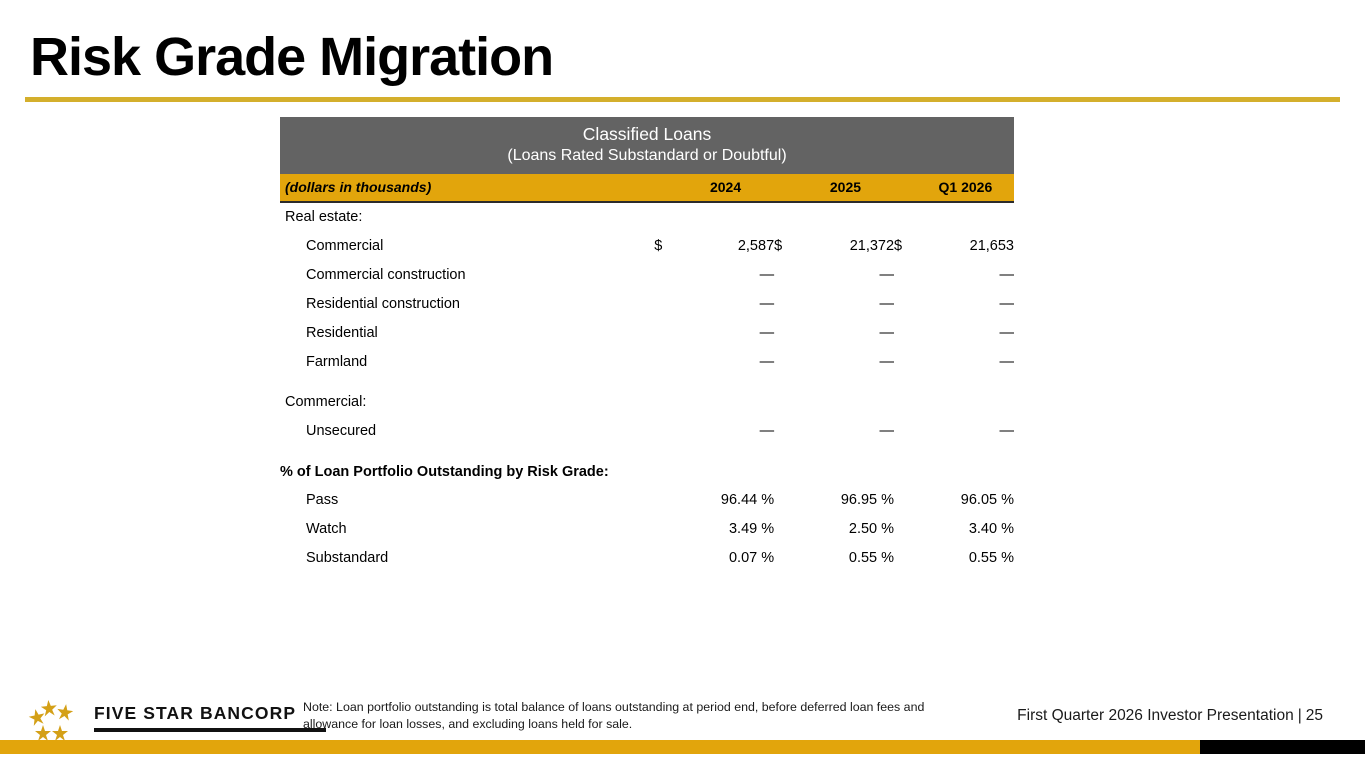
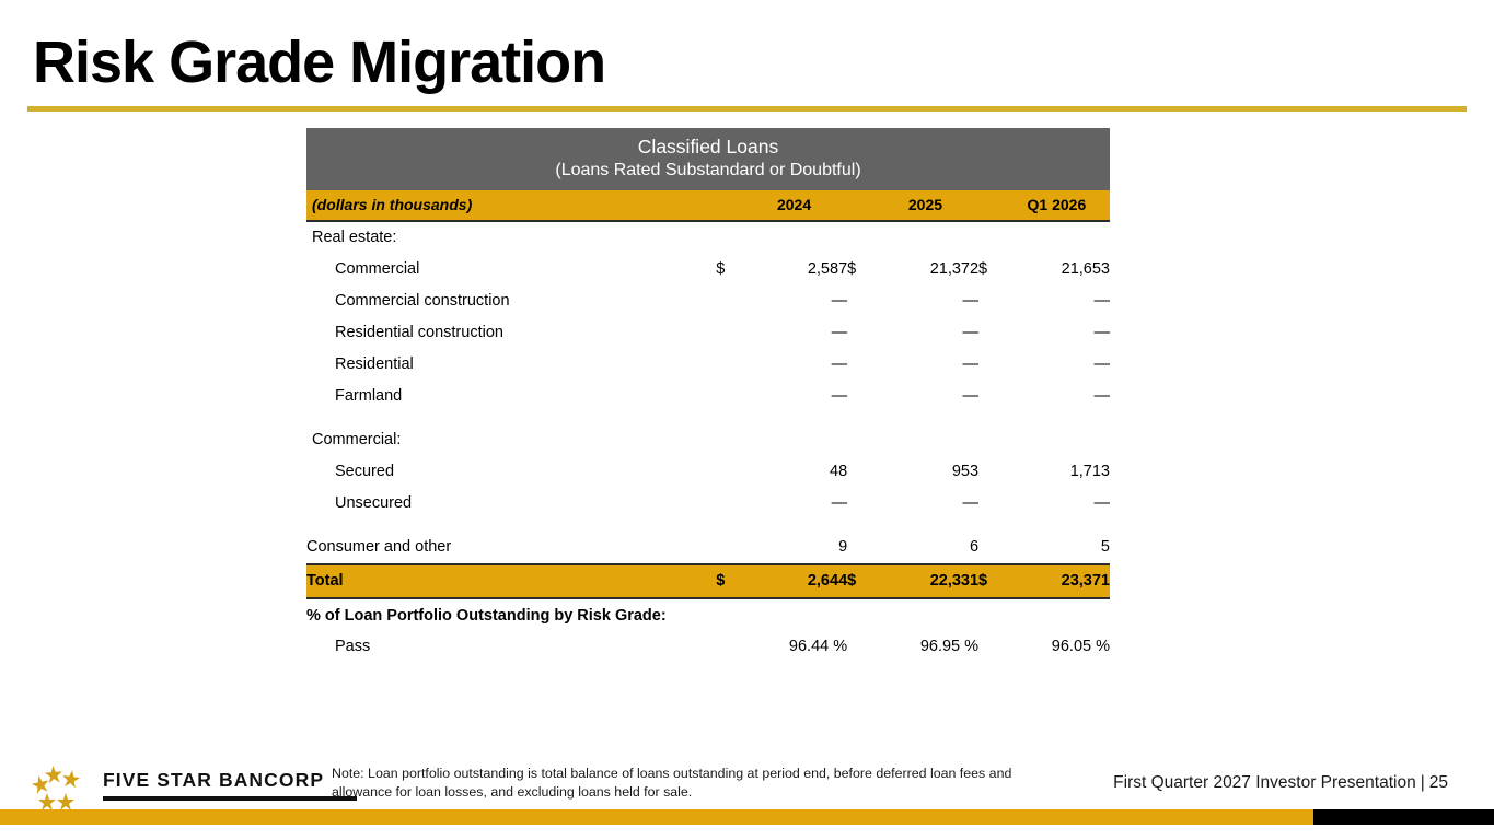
  Risk Grade Migration
  Classified Loans
  (Loans Rated Substandard or Doubtful)
  (dollars in thousands)		2024		2025		Q1 2026
  Real estate:
  Commercial	$	2,587	$	21,372	$	21,653
  Commercial construction		—		—		—
  Residential construction		—		—		—
  Residential		—		—		—
  Farmland		—		—		—
  Commercial:
+ Secured		48		953		1,713
  Unsecured		—		—		—
+ Consumer and other		9		6		5
+ Total	$	2,644	$	22,331	$	23,371
  % of Loan Portfolio Outstanding by Risk Grade:
  Pass		96.44 %		96.95 %		96.05 %
- Watch		3.49 %		2.50 %		3.40 %
- Substandard		0.07 %		0.55 %		0.55 %
  FIVE STAR BANCORP
  Note: Loan portfolio outstanding is total balance of loans outstanding at period end, before deferred loan fees and allowance for loan losses, and excluding loans held for sale.
- First Quarter 2026 Investor Presentation | 25
+ First Quarter 2027 Investor Presentation | 25
